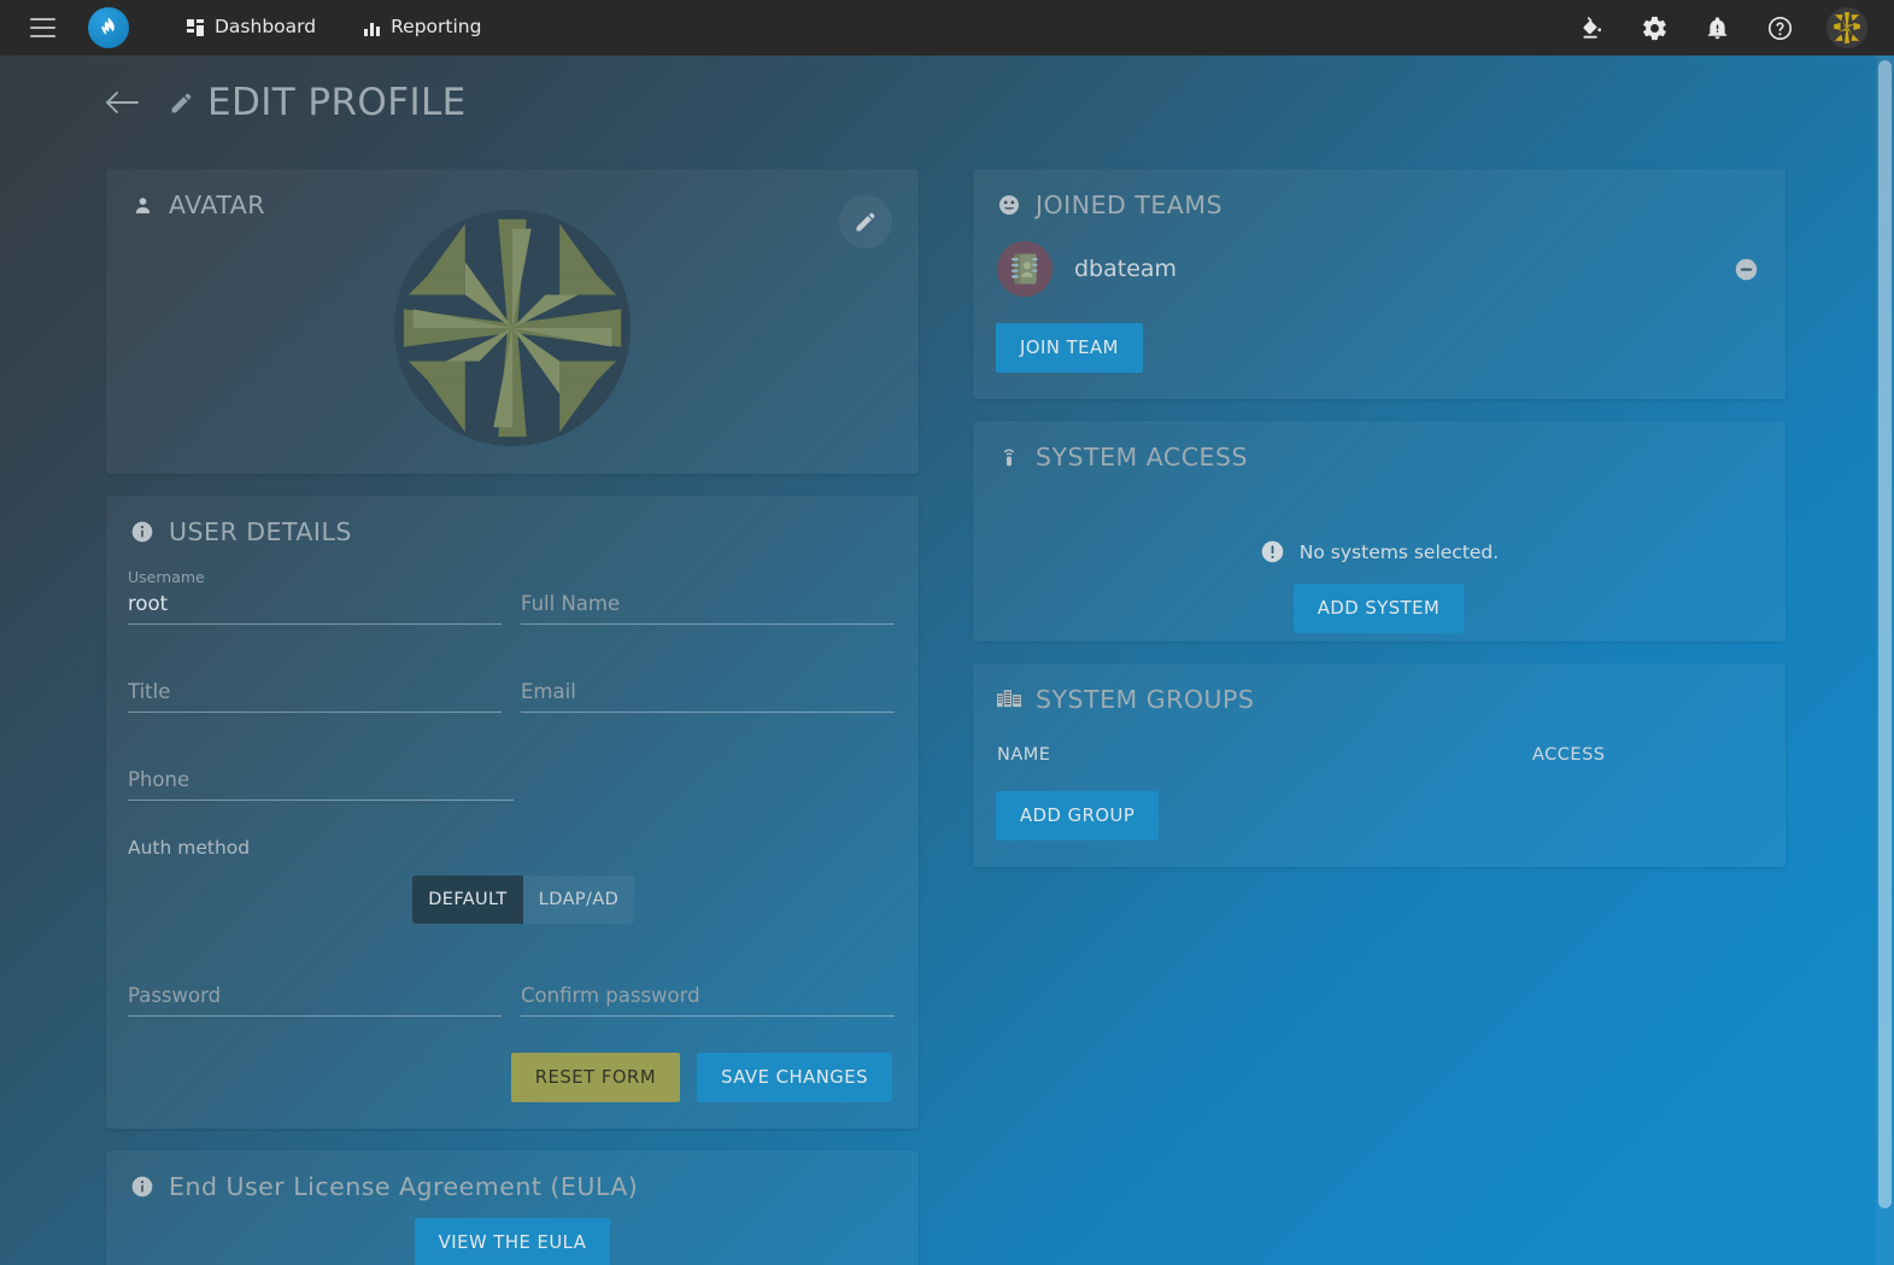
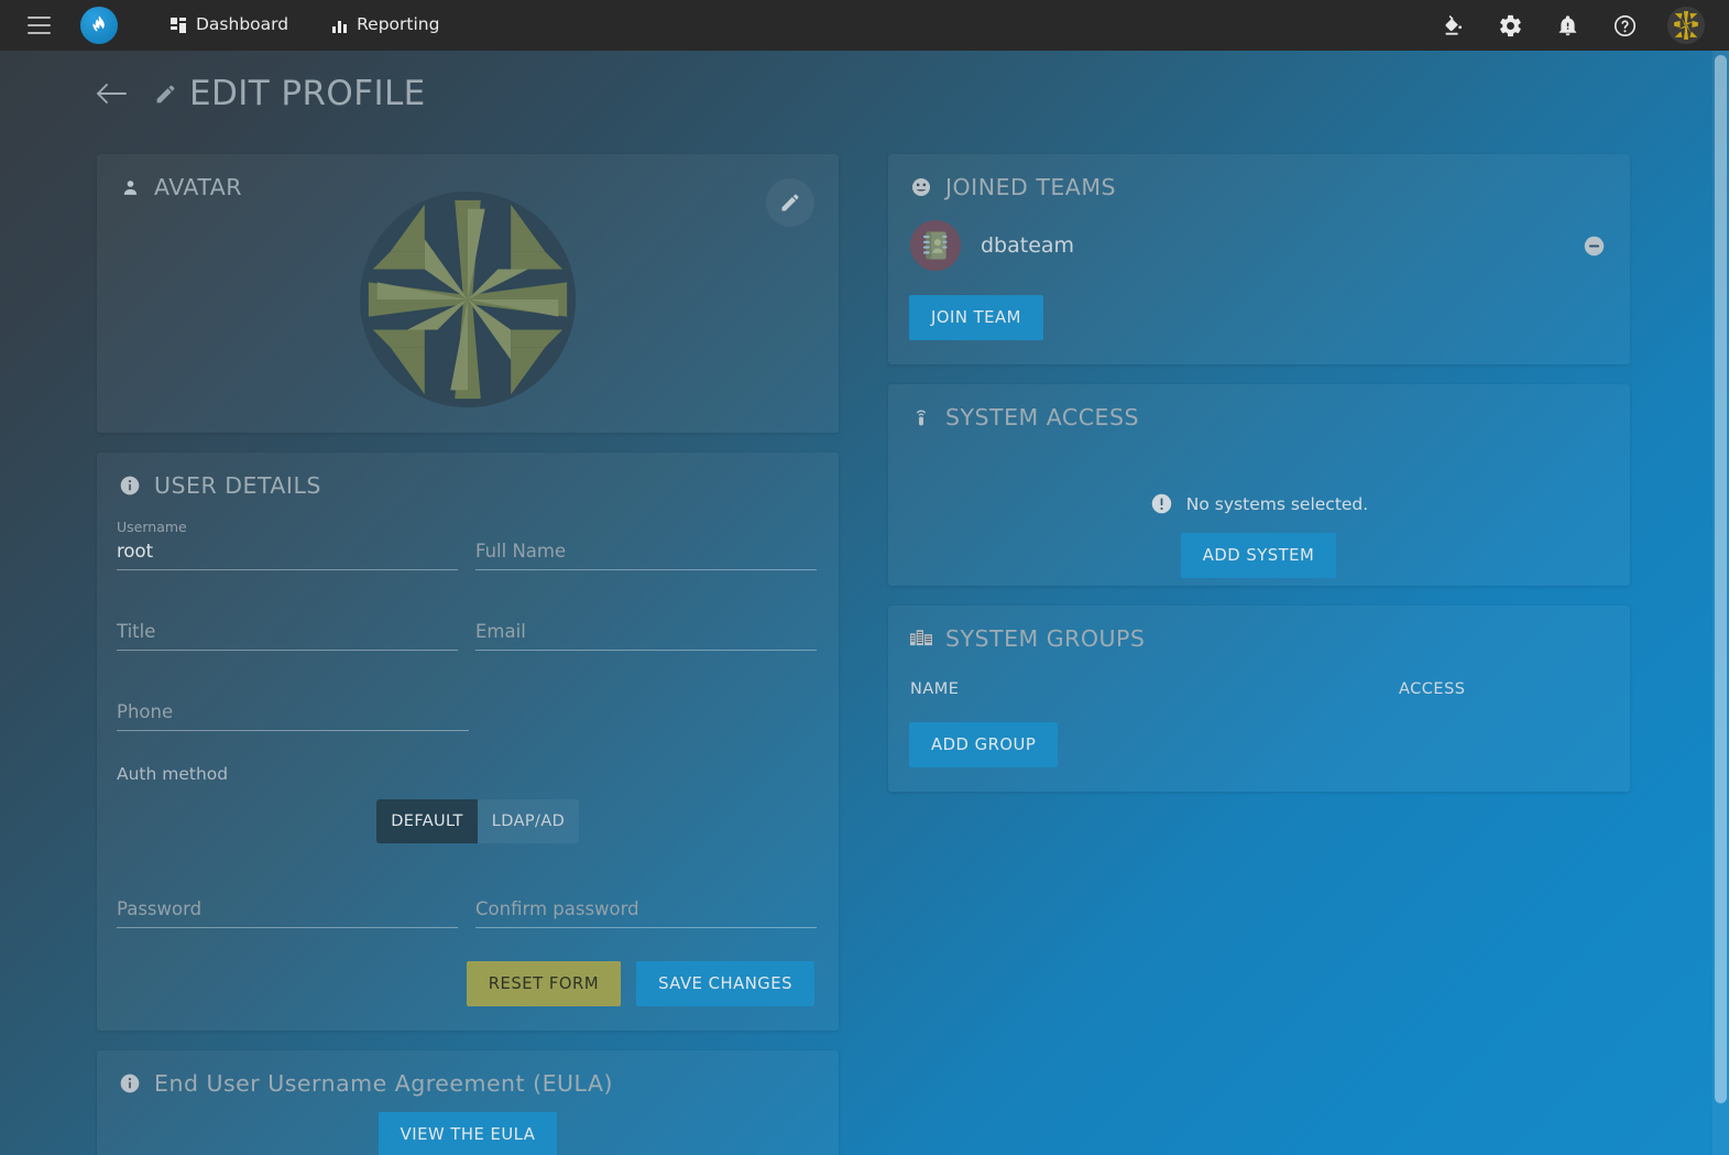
  Dashboard
  Reporting
  EDIT PROFILE
  AVATAR
  USER DETAILS
  Username
  root
  Full Name
  Title
  Email
  Phone
  Auth method
  DEFAULT
  LDAP/AD
  Password
  Confirm password
  RESET FORM
  SAVE CHANGES
- End User License Agreement (EULA)
+ End User Username Agreement (EULA)
  VIEW THE EULA
  JOINED TEAMS
  dbateam
  JOIN TEAM
  SYSTEM ACCESS
  No systems selected.
  ADD SYSTEM
  SYSTEM GROUPS
  NAME
  ACCESS
  ADD GROUP
